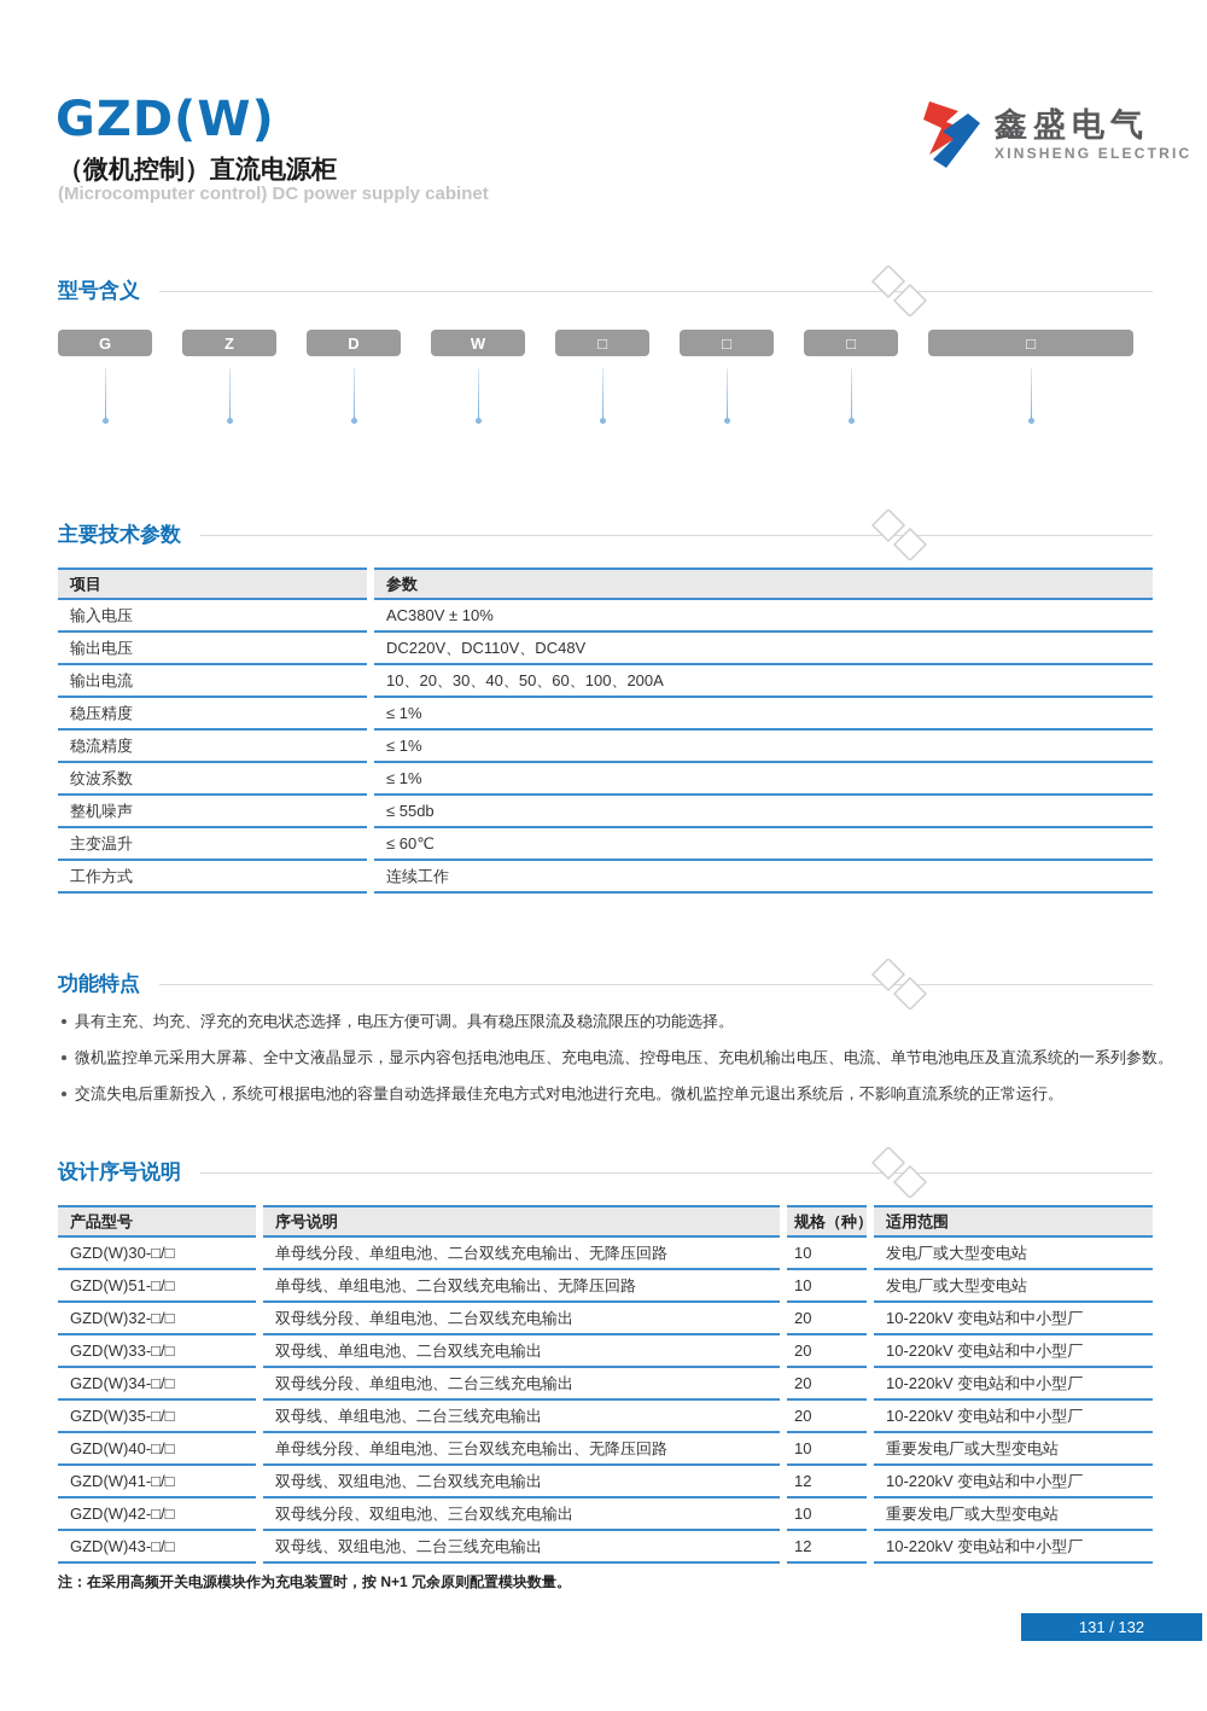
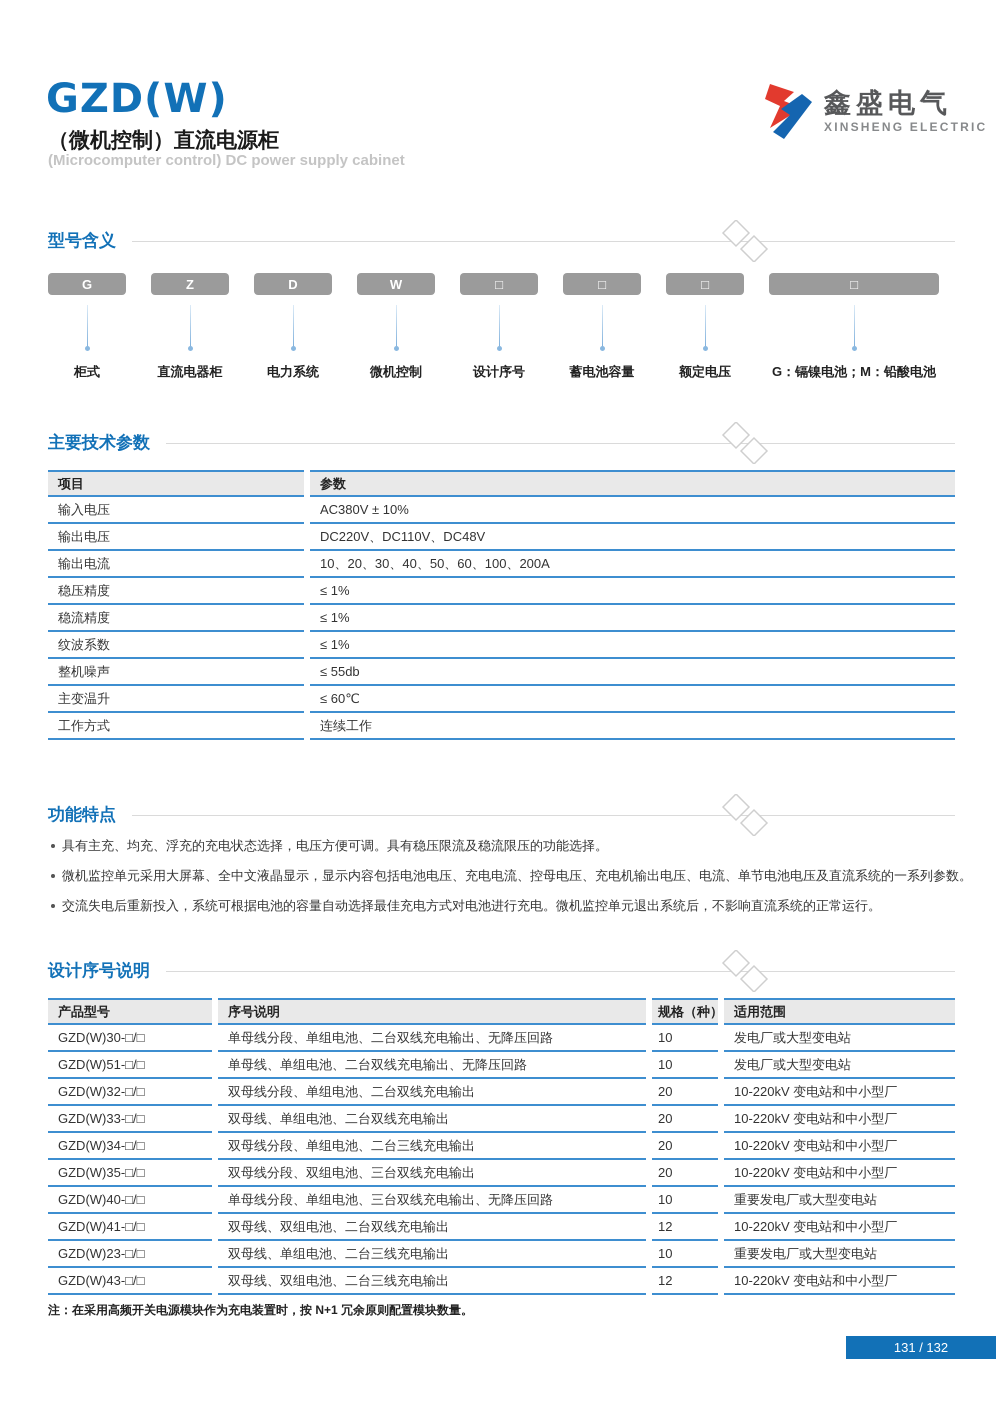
  GZD(W)
  （微机控制）直流电源柜
  (Microcomputer control) DC power supply cabinet
  鑫盛电气
  XINSHENG ELECTRIC
  型号含义
  G
  Z
  D
  W
  □
  □
  □
  □
+ 柜式
+ 直流电器柜
+ 电力系统
+ 微机控制
+ 设计序号
+ 蓄电池容量
+ 额定电压
+ G：镉镍电池；M：铅酸电池
  主要技术参数
  项目
  参数
  输入电压
  AC380V ± 10%
  输出电压
  DC220V、DC110V、DC48V
  输出电流
  10、20、30、40、50、60、100、200A
  稳压精度
  ≤ 1%
  稳流精度
  ≤ 1%
  纹波系数
  ≤ 1%
  整机噪声
  ≤ 55db
  主变温升
  ≤ 60℃
  工作方式
  连续工作
  功能特点
  具有主充、均充、浮充的充电状态选择，电压方便可调。具有稳压限流及稳流限压的功能选择。
  微机监控单元采用大屏幕、全中文液晶显示，显示内容包括电池电压、充电电流、控母电压、充电机输出电压、电流、单节电池电压及直流系统的一系列参数。
  交流失电后重新投入，系统可根据电池的容量自动选择最佳充电方式对电池进行充电。微机监控单元退出系统后，不影响直流系统的正常运行。
  设计序号说明
  产品型号
  序号说明
  规格（种）
  适用范围
  GZD(W)30-□/□
  单母线分段、单组电池、二台双线充电输出、无降压回路
  10
  发电厂或大型变电站
  GZD(W)51-□/□
  单母线、单组电池、二台双线充电输出、无降压回路
  10
  发电厂或大型变电站
  GZD(W)32-□/□
  双母线分段、单组电池、二台双线充电输出
  20
  10-220kV 变电站和中小型厂
  GZD(W)33-□/□
  双母线、单组电池、二台双线充电输出
  20
  10-220kV 变电站和中小型厂
  GZD(W)34-□/□
  双母线分段、单组电池、二台三线充电输出
  20
  10-220kV 变电站和中小型厂
  GZD(W)35-□/□
- 双母线、单组电池、二台三线充电输出
+ 双母线分段、双组电池、三台双线充电输出
  20
  10-220kV 变电站和中小型厂
  GZD(W)40-□/□
  单母线分段、单组电池、三台双线充电输出、无降压回路
  10
  重要发电厂或大型变电站
  GZD(W)41-□/□
  双母线、双组电池、二台双线充电输出
  12
  10-220kV 变电站和中小型厂
- GZD(W)42-□/□
+ GZD(W)23-□/□
- 双母线分段、双组电池、三台双线充电输出
+ 双母线、单组电池、二台三线充电输出
  10
  重要发电厂或大型变电站
  GZD(W)43-□/□
  双母线、双组电池、二台三线充电输出
  12
  10-220kV 变电站和中小型厂
  注：在采用高频开关电源模块作为充电装置时，按 N+1 冗余原则配置模块数量。
  131 / 132
